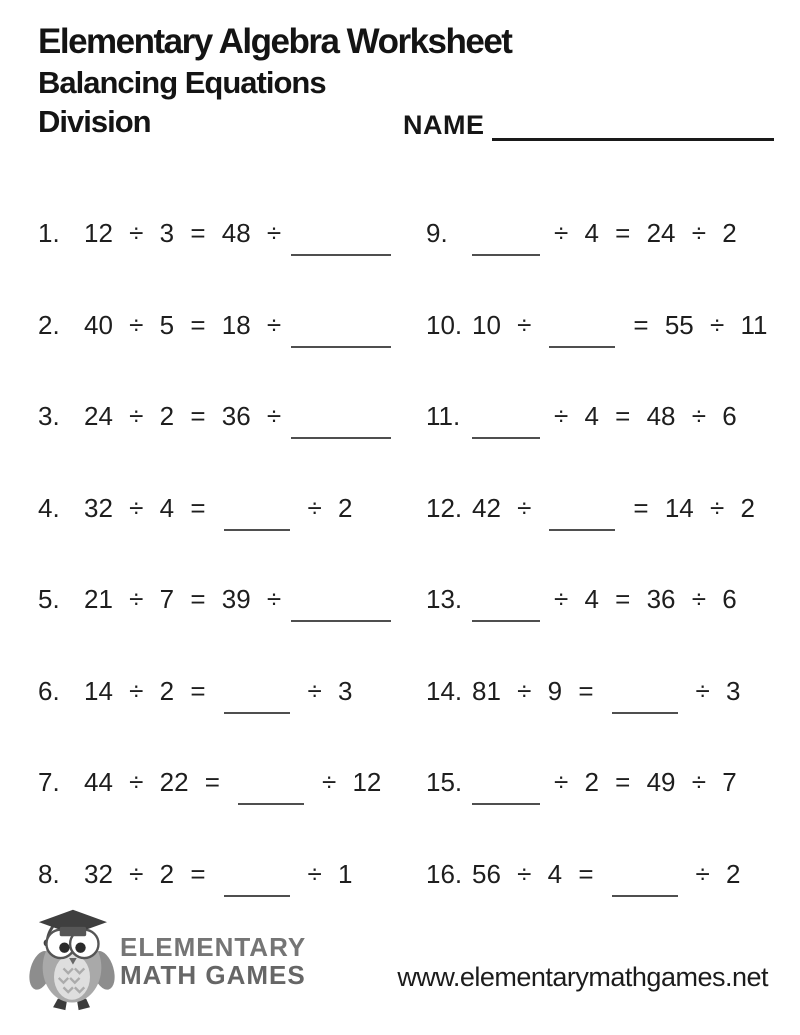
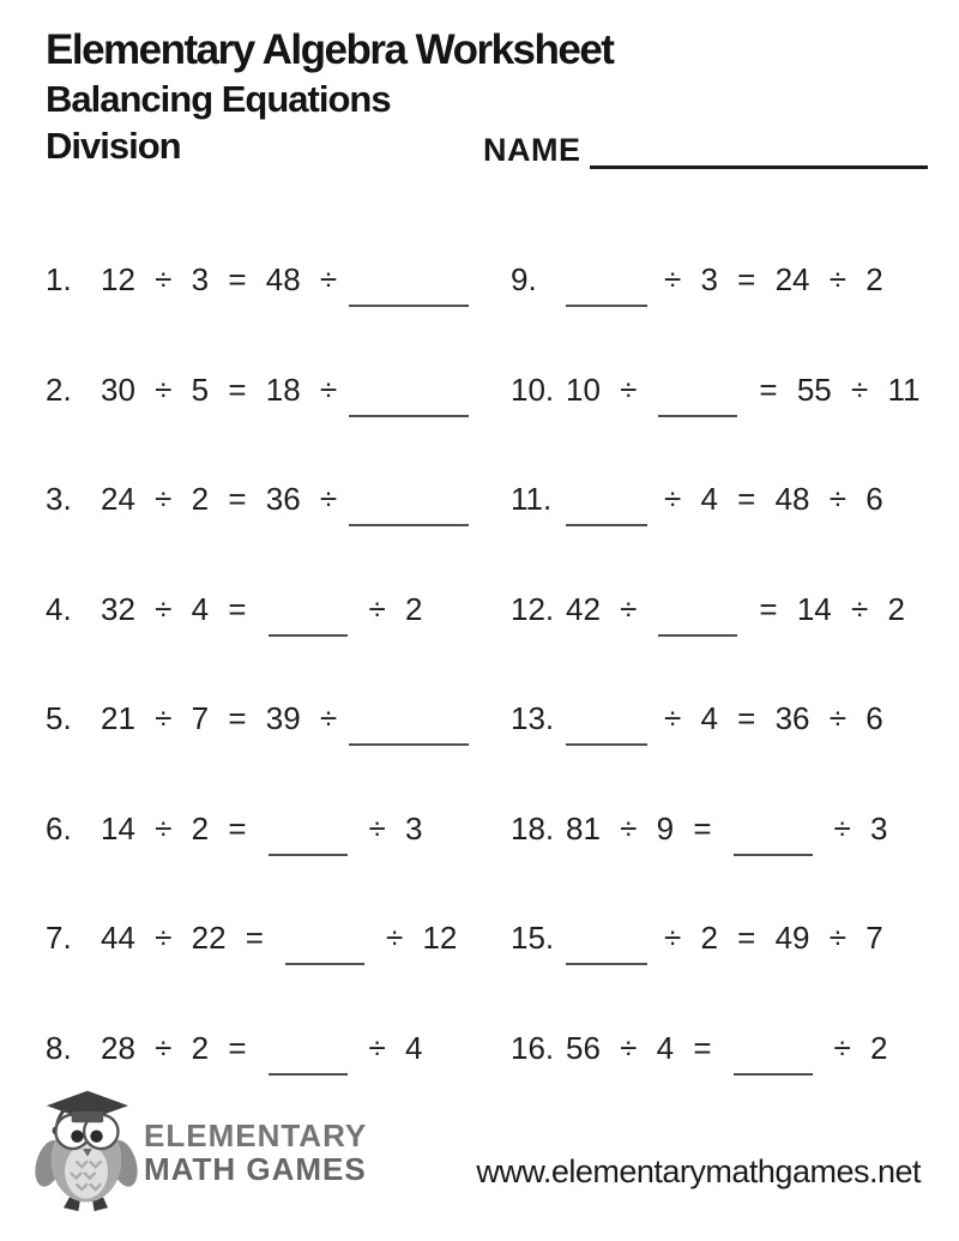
  Elementary Algebra Worksheet
  Balancing Equations
  Division
  NAME
  1.
  12 ÷ 3 = 48 ÷
  2.
- 40 ÷ 5 = 18 ÷
+ 30 ÷ 5 = 18 ÷
  3.
  24 ÷ 2 = 36 ÷
  4.
  32 ÷ 4 =
  ÷ 2
  5.
  21 ÷ 7 = 39 ÷
  6.
  14 ÷ 2 =
  ÷ 3
  7.
  44 ÷ 22 =
  ÷ 12
  8.
- 32 ÷ 2 =
+ 28 ÷ 2 =
- ÷ 1
+ ÷ 4
  9.
- ÷ 4 = 24 ÷ 2
+ ÷ 3 = 24 ÷ 2
  10.
  10 ÷
  = 55 ÷ 11
  11.
  ÷ 4 = 48 ÷ 6
  12.
  42 ÷
  = 14 ÷ 2
  13.
  ÷ 4 = 36 ÷ 6
- 14.
+ 18.
  81 ÷ 9 =
  ÷ 3
  15.
  ÷ 2 = 49 ÷ 7
  16.
  56 ÷ 4 =
  ÷ 2
  ELEMENTARY
  MATH GAMES
  www.elementarymathgames.net
